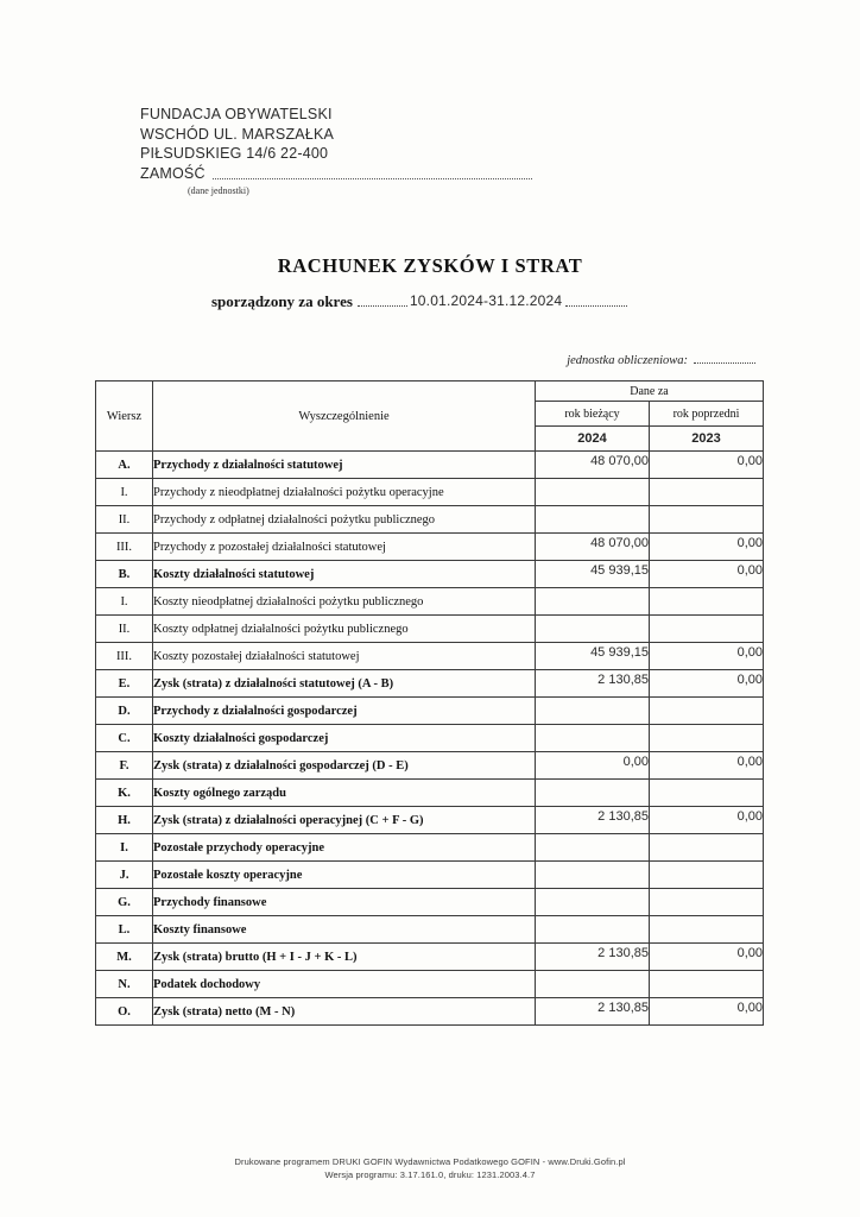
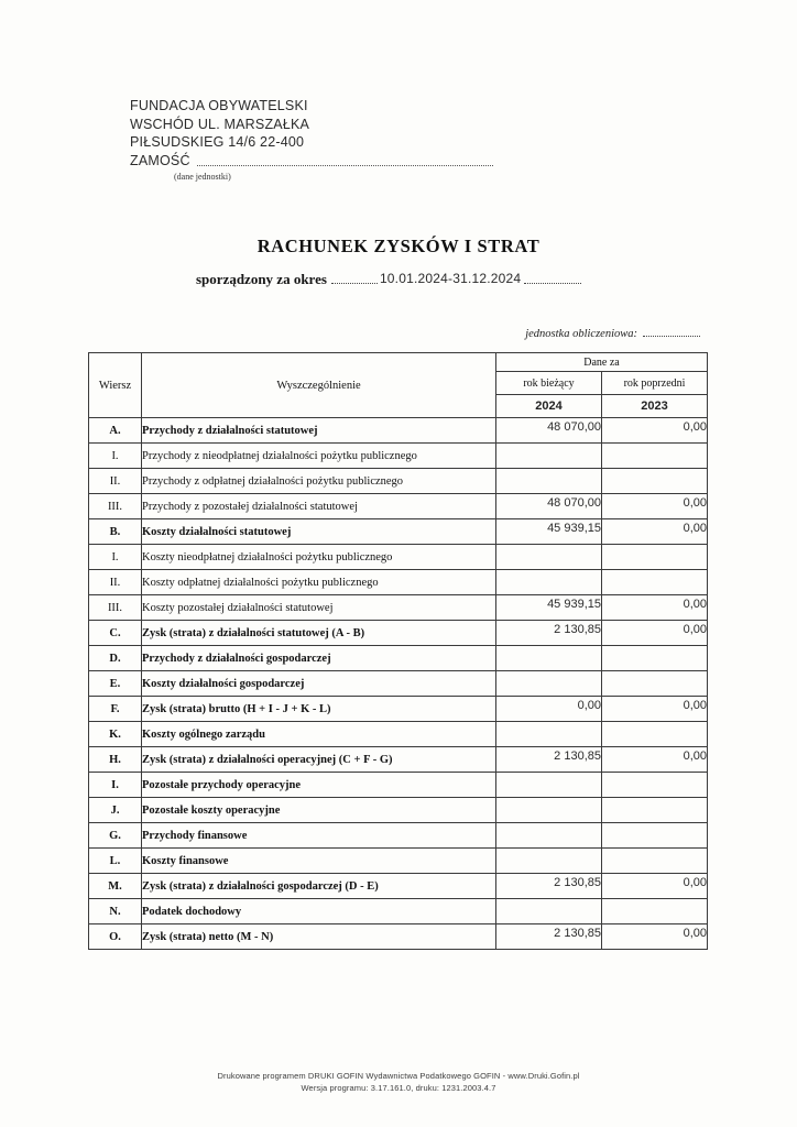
  FUNDACJA OBYWATELSKI
  WSCHÓD UL. MARSZAŁKA
  PIŁSUDSKIEG 14/6 22-400
  ZAMOŚĆ
  (dane jednostki)
  RACHUNEK ZYSKÓW I STRAT
  sporządzony za okres
  10.01.2024-31.12.2024
  jednostka obliczeniowa:
  Wiersz	Wyszczególnienie	Dane za
  rok bieżący	rok poprzedni
  2024	2023
  A.	Przychody z działalności statutowej	48 070,00	0,00
- I.	Przychody z nieodpłatnej działalności pożytku operacyjne
+ I.	Przychody z nieodpłatnej działalności pożytku publicznego
  II.	Przychody z odpłatnej działalności pożytku publicznego
  III.	Przychody z pozostałej działalności statutowej	48 070,00	0,00
  B.	Koszty działalności statutowej	45 939,15	0,00
  I.	Koszty nieodpłatnej działalności pożytku publicznego
  II.	Koszty odpłatnej działalności pożytku publicznego
  III.	Koszty pozostałej działalności statutowej	45 939,15	0,00
- E.	Zysk (strata) z działalności statutowej (A - B)	2 130,85	0,00
+ C.	Zysk (strata) z działalności statutowej (A - B)	2 130,85	0,00
  D.	Przychody z działalności gospodarczej
- C.	Koszty działalności gospodarczej
+ E.	Koszty działalności gospodarczej
- F.	Zysk (strata) z działalności gospodarczej (D - E)	0,00	0,00
+ F.	Zysk (strata) brutto (H + I - J + K - L)	0,00	0,00
  K.	Koszty ogólnego zarządu
  H.	Zysk (strata) z działalności operacyjnej (C + F - G)	2 130,85	0,00
  I.	Pozostałe przychody operacyjne
  J.	Pozostałe koszty operacyjne
  G.	Przychody finansowe
  L.	Koszty finansowe
- M.	Zysk (strata) brutto (H + I - J + K - L)	2 130,85	0,00
+ M.	Zysk (strata) z działalności gospodarczej (D - E)	2 130,85	0,00
  N.	Podatek dochodowy
  O.	Zysk (strata) netto (M - N)	2 130,85	0,00
  Drukowane programem DRUKI GOFIN Wydawnictwa Podatkowego GOFIN - www.Druki.Gofin.pl
  Wersja programu: 3.17.161.0, druku: 1231.2003.4.7
